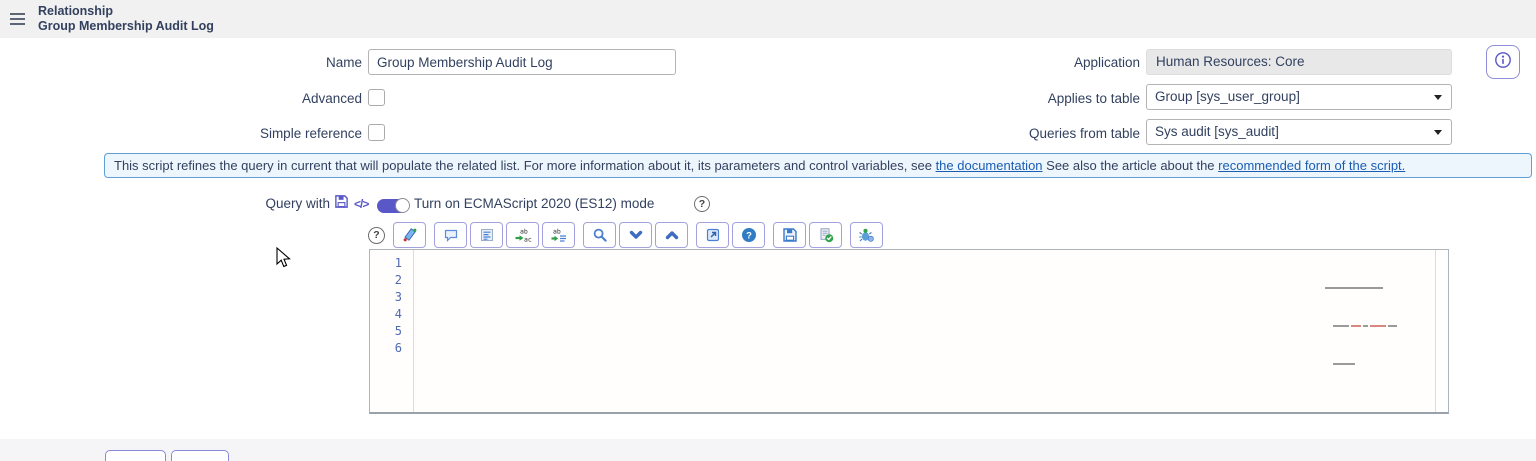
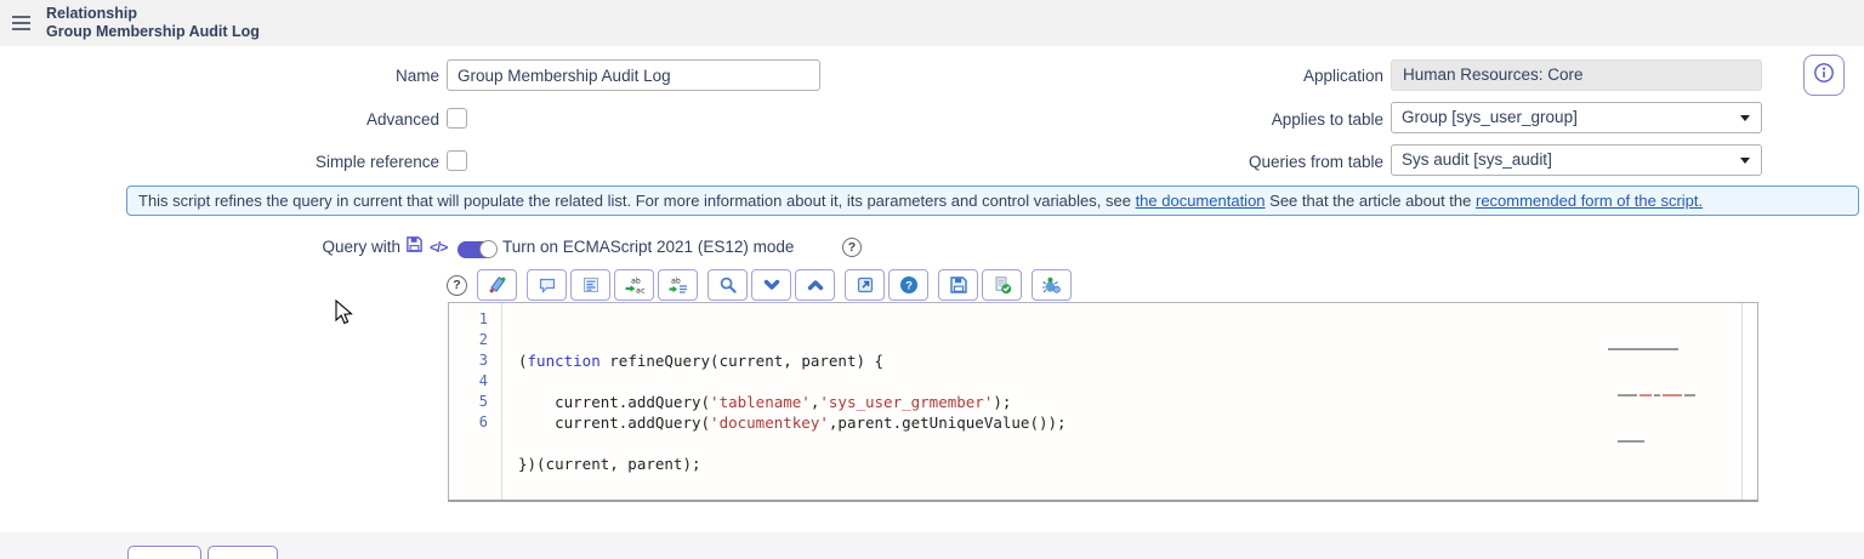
  Relationship
  Group Membership Audit Log
  Name
  Group Membership Audit Log
  Advanced
  Simple reference
  Application
  Human Resources: Core
  Applies to table
  Group [sys_user_group]
  Queries from table
  Sys audit [sys_audit]
- This script refines the query in current that will populate the related list. For more information about it, its parameters and control variables, see the documentation See also the article about the recommended form of the script.
+ This script refines the query in current that will populate the related list. For more information about it, its parameters and control variables, see the documentation See that the article about the recommended form of the script.
  Query with
  </>
- Turn on ECMAScript 2020 (ES12) mode
+ Turn on ECMAScript 2021 (ES12) mode
  ab
  ac
  ab
  ?
  1
  2
  3
  4
  5
  6
+ (function refineQuery(current, parent) {
+ current.addQuery('tablename','sys_user_grmember');
+ current.addQuery('documentkey',parent.getUniqueValue());
+ })(current, parent);
